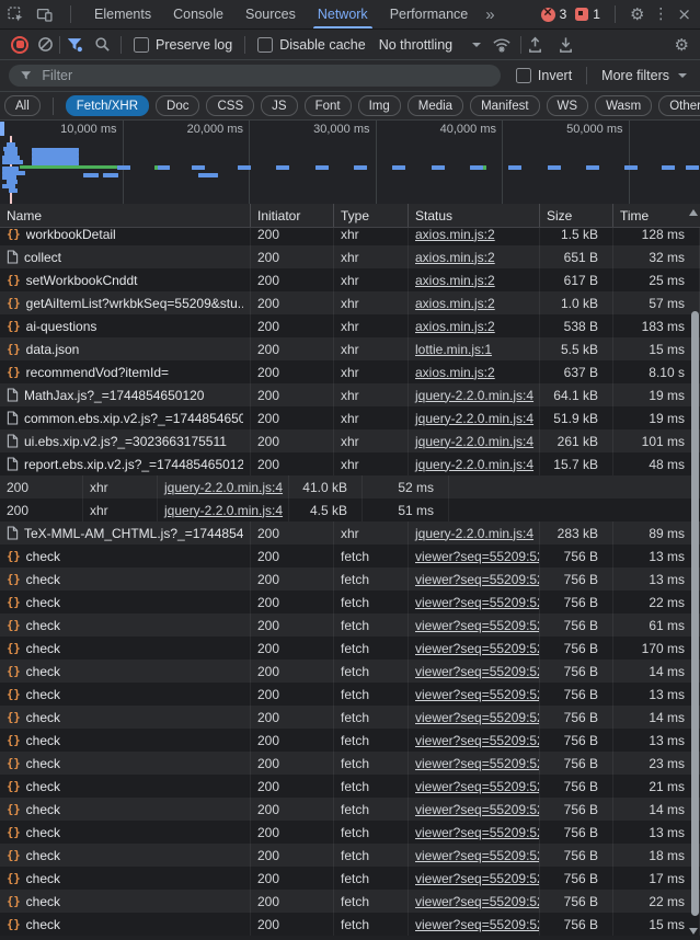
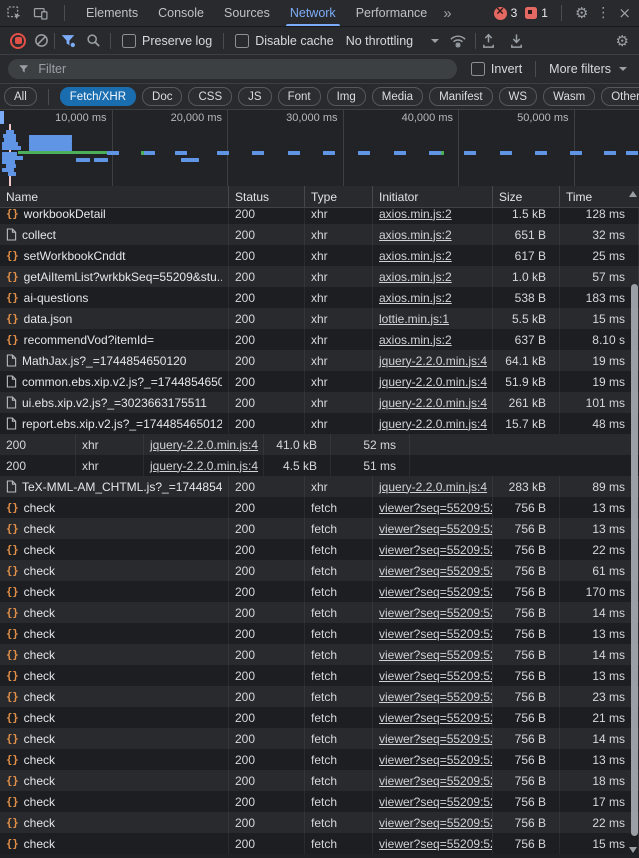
  Elements
  Console
  Sources
  Network
  Performance
  »
  ✕
  3
  1
  ⚙
  ⋮
  ×
  Preserve log
  Disable cache
  No throttling
  ⚙
  Filter
  Invert
  More filters
  All
  Fetch/XHR
  Doc
  CSS
  JS
  Font
  Img
  Media
  Manifest
  WS
  Wasm
  Other
  10,000 ms
  20,000 ms
  30,000 ms
  40,000 ms
  50,000 ms
  Name
- Initiator
+ Status
  Type
- Status
+ Initiator
  Size
  Time
  {}
  workbookDetail
  200
  xhr
  axios.min.js:2
  1.5 kB
  128 ms
  collect
  200
  xhr
  axios.min.js:2
  651 B
  32 ms
  {}
  setWorkbookCnddt
  200
  xhr
  axios.min.js:2
  617 B
  25 ms
  {}
  getAiItemList?wrkbkSeq=55209&stu..
  200
  xhr
  axios.min.js:2
  1.0 kB
  57 ms
  {}
  ai-questions
  200
  xhr
  axios.min.js:2
  538 B
  183 ms
  {}
  data.json
  200
  xhr
  lottie.min.js:1
  5.5 kB
  15 ms
  {}
  recommendVod?itemId=
  200
  xhr
  axios.min.js:2
  637 B
  8.10 s
  MathJax.js?_=1744854650120
  200
  xhr
  jquery-2.2.0.min.js:4
  64.1 kB
  19 ms
  common.ebs.xip.v2.js?_=1744854650
  200
  xhr
  jquery-2.2.0.min.js:4
  51.9 kB
  19 ms
  ui.ebs.xip.v2.js?_=3023663175511
  200
  xhr
  jquery-2.2.0.min.js:4
  261 kB
  101 ms
  report.ebs.xip.v2.js?_=174485465012
  200
  xhr
  jquery-2.2.0.min.js:4
  15.7 kB
  48 ms
  200
  xhr
  jquery-2.2.0.min.js:4
  41.0 kB
  52 ms
  200
  xhr
  jquery-2.2.0.min.js:4
  4.5 kB
  51 ms
  TeX-MML-AM_CHTML.js?_=1744854
  200
  xhr
  jquery-2.2.0.min.js:4
  283 kB
  89 ms
  {}
  check
  200
  fetch
  viewer?seq=55209:5
  756 B
  13 ms
  {}
  check
  200
  fetch
  viewer?seq=55209:5
  756 B
  13 ms
  {}
  check
  200
  fetch
  viewer?seq=55209:5
  756 B
  22 ms
  {}
  check
  200
  fetch
  viewer?seq=55209:5
  756 B
  61 ms
  {}
  check
  200
  fetch
  viewer?seq=55209:5
  756 B
  170 ms
  {}
  check
  200
  fetch
  viewer?seq=55209:5
  756 B
  14 ms
  {}
  check
  200
  fetch
  viewer?seq=55209:5
  756 B
  13 ms
  {}
  check
  200
  fetch
  viewer?seq=55209:5
  756 B
  14 ms
  {}
  check
  200
  fetch
  viewer?seq=55209:5
  756 B
  13 ms
  {}
  check
  200
  fetch
  viewer?seq=55209:5
  756 B
  23 ms
  {}
  check
  200
  fetch
  viewer?seq=55209:5
  756 B
  21 ms
  {}
  check
  200
  fetch
  viewer?seq=55209:5
  756 B
  14 ms
  {}
  check
  200
  fetch
  viewer?seq=55209:5
  756 B
  13 ms
  {}
  check
  200
  fetch
  viewer?seq=55209:5
  756 B
  18 ms
  {}
  check
  200
  fetch
  viewer?seq=55209:5
  756 B
  17 ms
  {}
  check
  200
  fetch
  viewer?seq=55209:5
  756 B
  22 ms
  {}
  check
  200
  fetch
  viewer?seq=55209:5
  756 B
  15 ms
